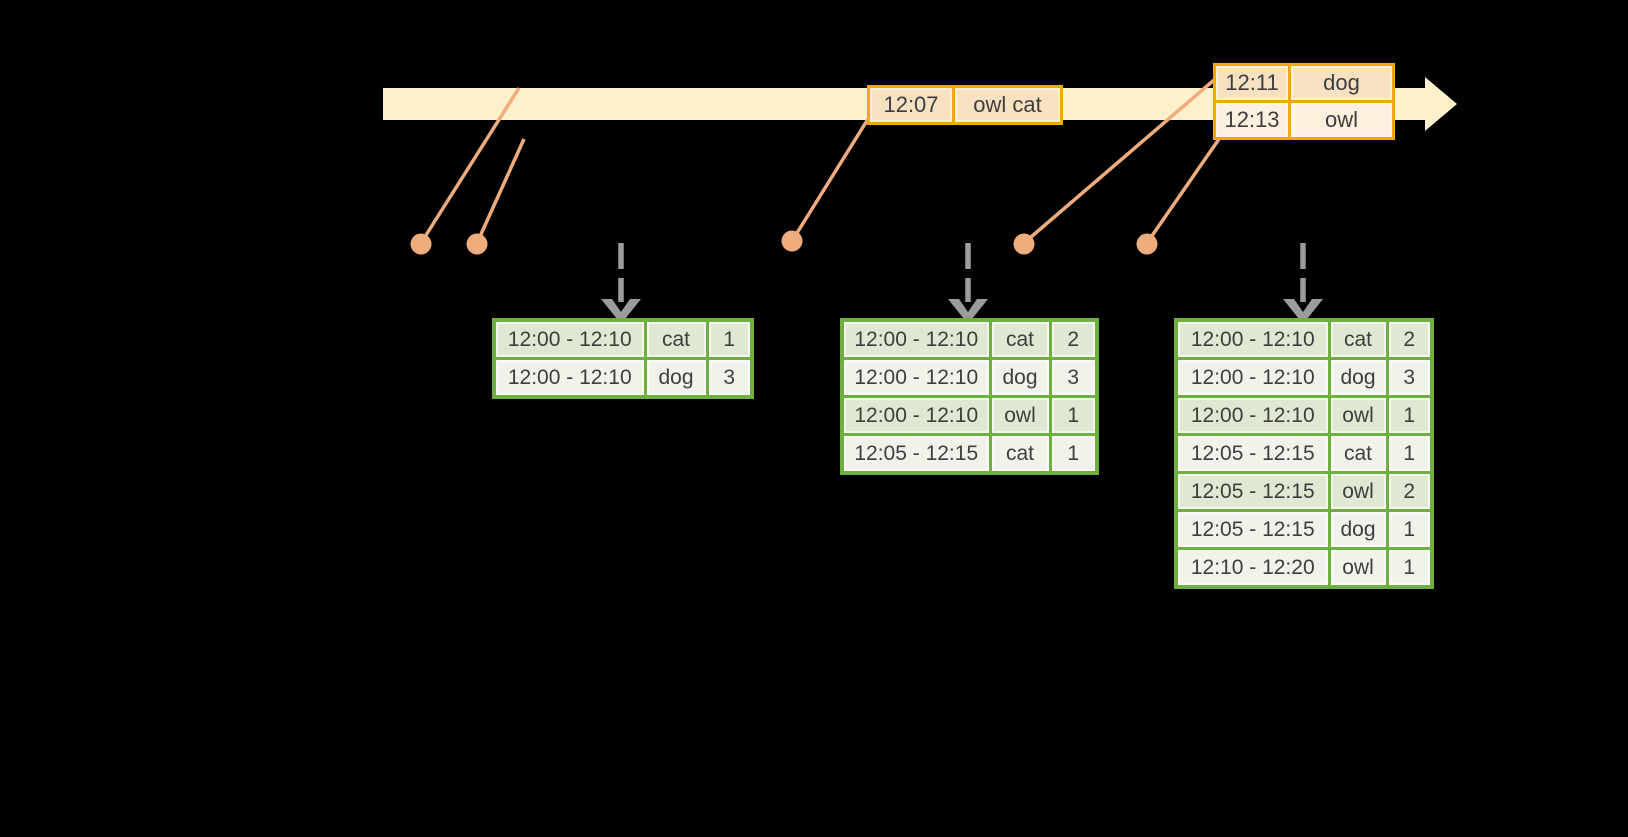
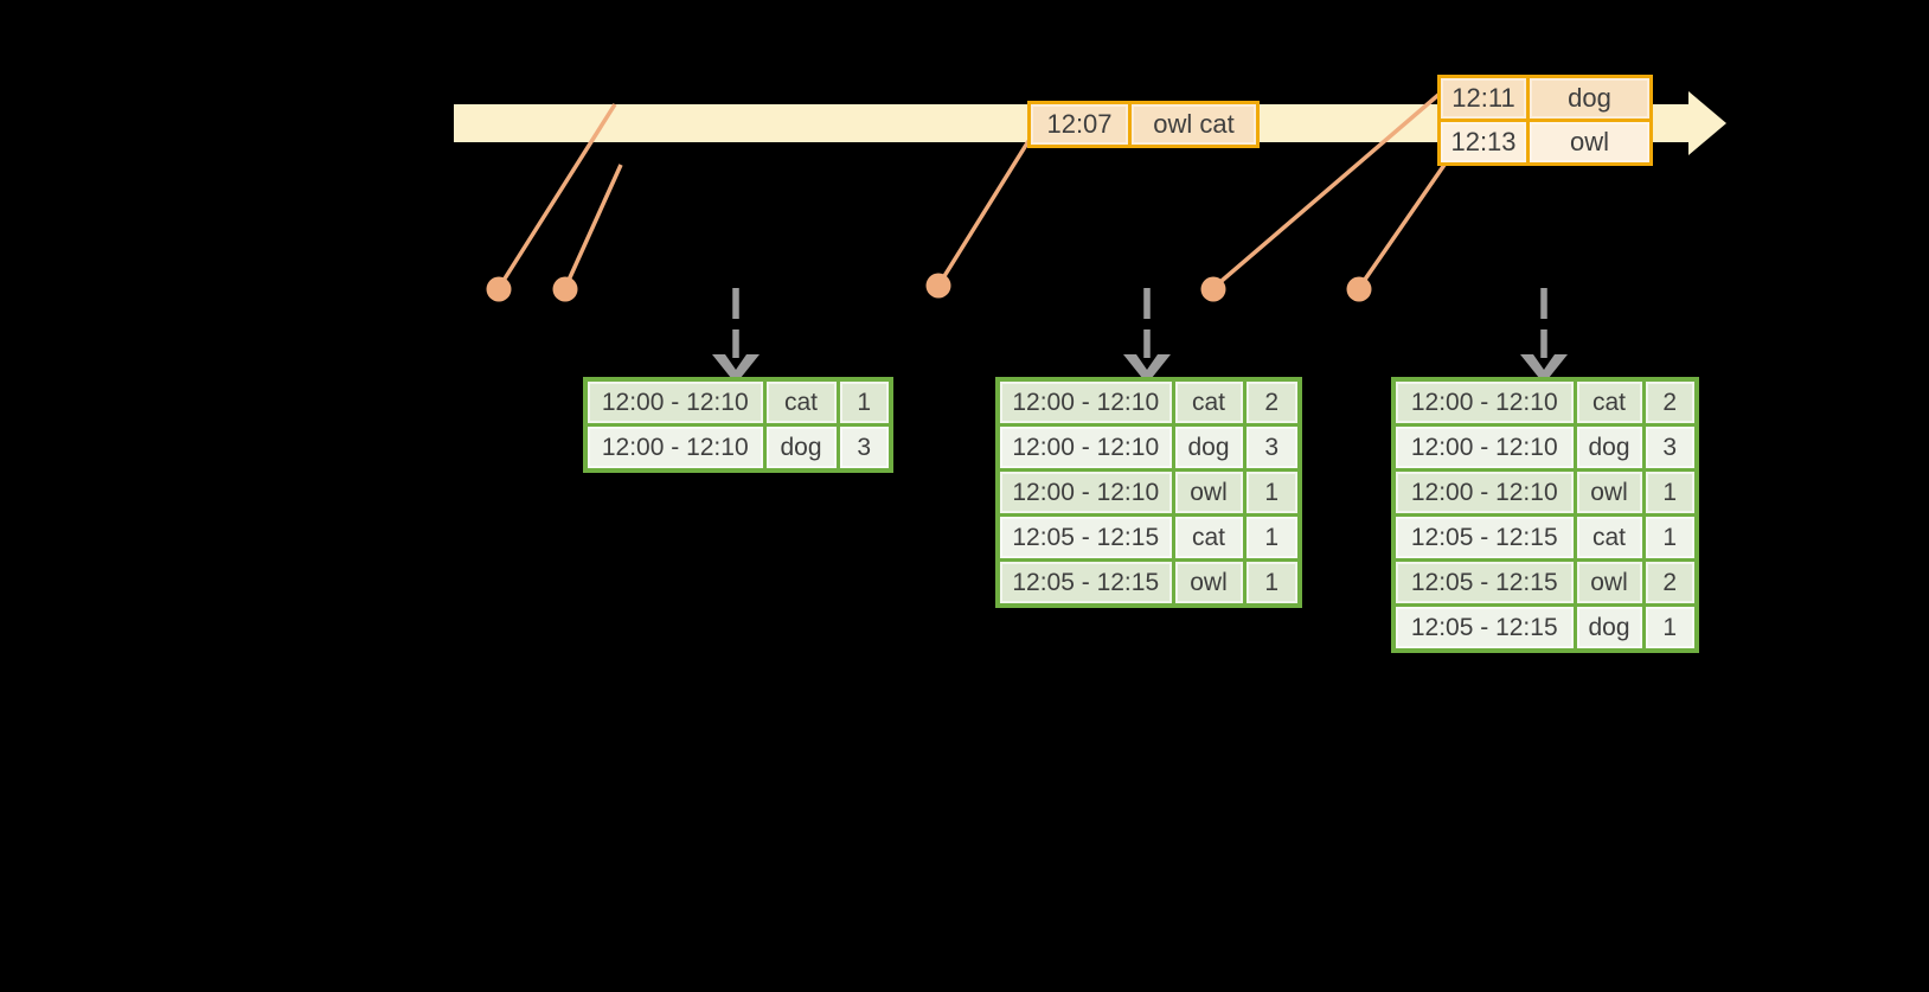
  12:07	owl cat
  12:11	dog
  12:13	owl
  12:00 - 12:10	cat	1
  12:00 - 12:10	dog	3
  12:00 - 12:10	cat	2
  12:00 - 12:10	dog	3
  12:00 - 12:10	owl	1
  12:05 - 12:15	cat	1
+ 12:05 - 12:15	owl	1
  12:00 - 12:10	cat	2
  12:00 - 12:10	dog	3
  12:00 - 12:10	owl	1
  12:05 - 12:15	cat	1
  12:05 - 12:15	owl	2
  12:05 - 12:15	dog	1
- 12:10 - 12:20	owl	1
